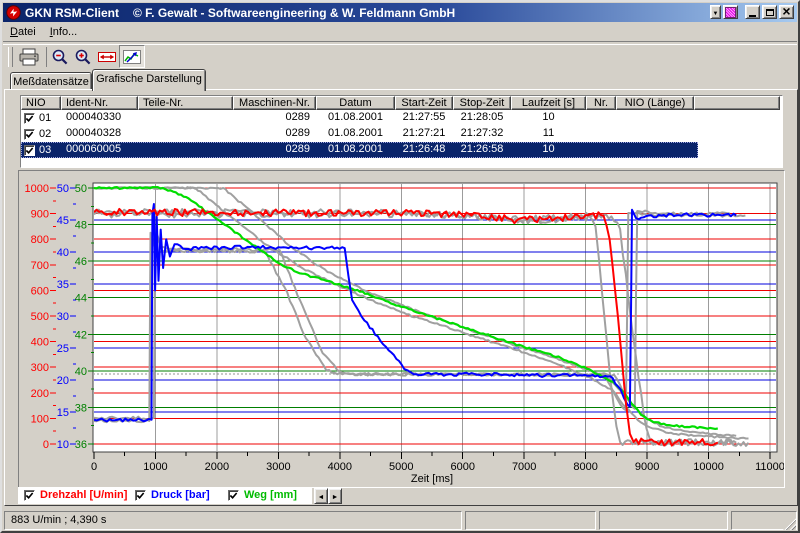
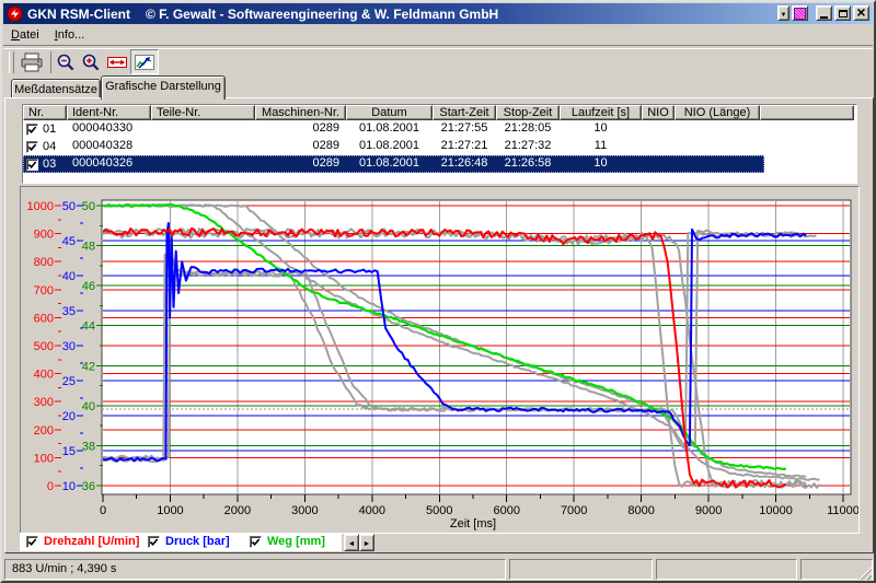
  GKN RSM-Client
  © F. Gewalt - Softwareengineering & W. Feldmann GmbH
  Datei
  Info...
  Meßdatensätze
  Grafische Darstellung
- NIO
+ Nr.
  Ident-Nr.
  Teile-Nr.
  Maschinen-Nr.
  Datum
  Start-Zeit
  Stop-Zeit
  Laufzeit [s]
- Nr.
+ NIO
  NIO (Länge)
  01
  000040330
  0289
  01.08.2001
  21:27:55
  21:28:05
  10
- 02
+ 04
  000040328
  0289
  01.08.2001
  21:27:21
  21:27:32
  11
  03
- 000060005
+ 000040326
  0289
  01.08.2001
  21:26:48
  21:26:58
  10
  0
  1000
  2000
  3000
  4000
  5000
  6000
  7000
  8000
  9000
  10000
  11000
  Zeit [ms]
  1000
  900
  800
  700
  600
  500
  400
  300
  200
  100
  0
  50
  45
  40
  35
  30
  25
  20
  15
  10
  50
  48
  46
  44
  42
  40
  38
  36
  Drehzahl [U/min]
  Druck [bar]
  Weg [mm]
  883 U/min ; 4,390 s
